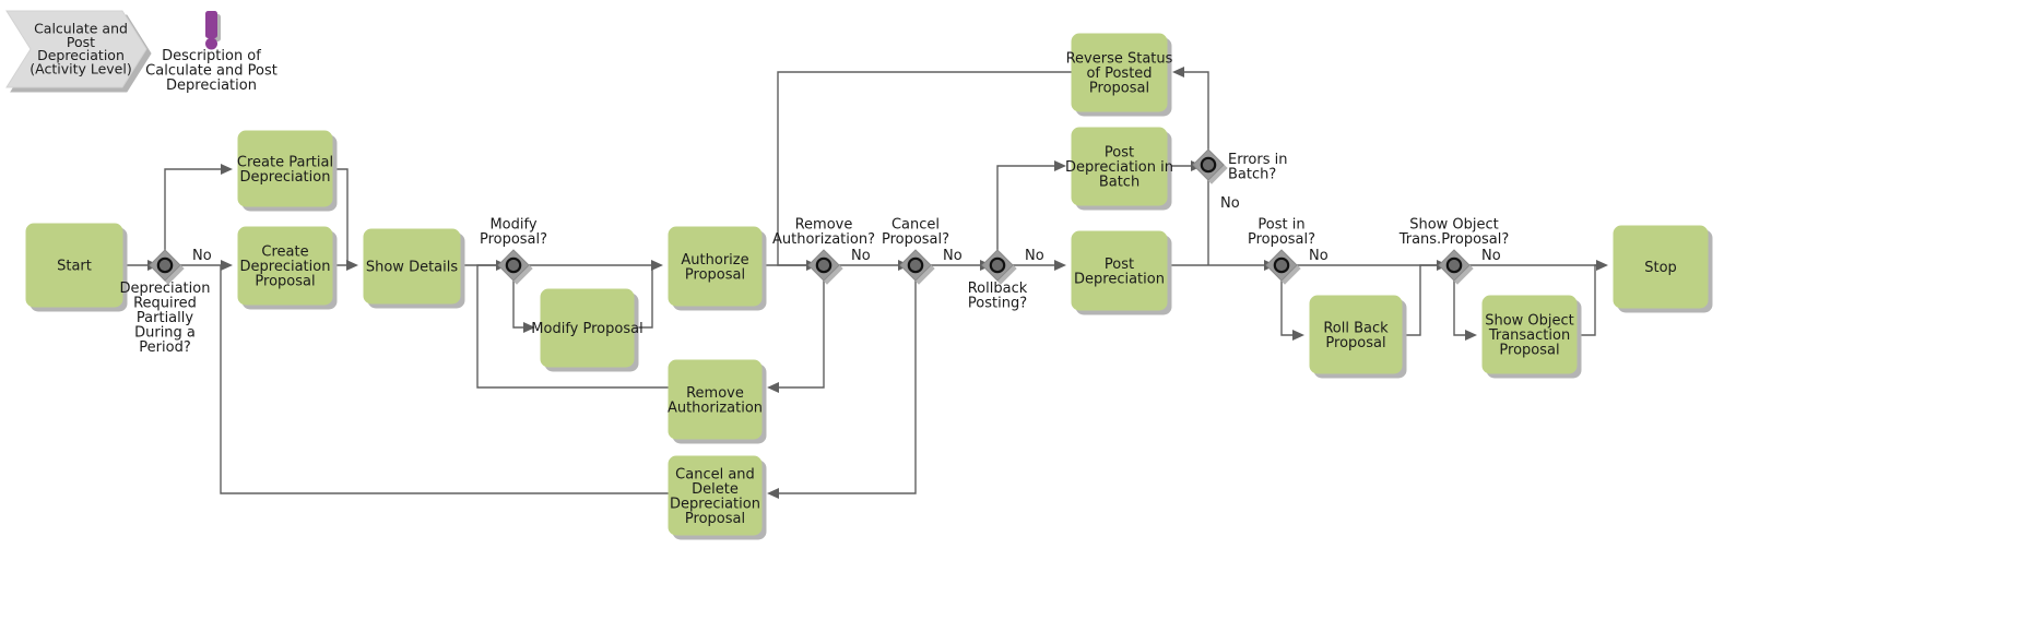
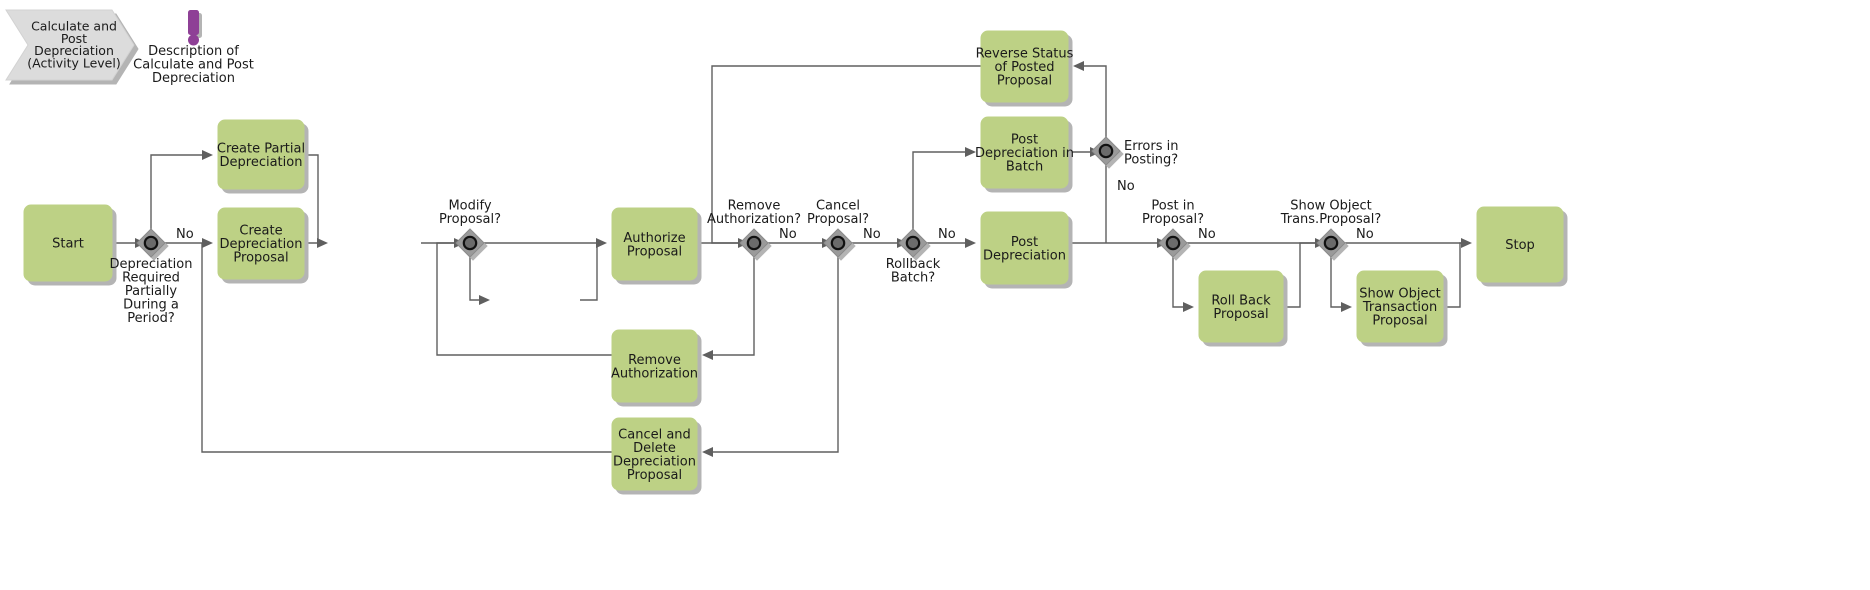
  Start
  Create Partial
  Depreciation
  Create
  Depreciation
  Proposal
- Show Details
- Modify Proposal
  Authorize
  Proposal
  Remove
  Authorization
  Cancel and
  Delete
  Depreciation
  Proposal
  Reverse Status
  of Posted
  Proposal
  Post
  Depreciation in
  Batch
  Post
  Depreciation
  Roll Back
  Proposal
  Show Object
  Transaction
  Proposal
  Stop
  Depreciation
  Required
  Partially
  During a
  Period?
  No
  Modify
  Proposal?
  Remove
  Authorization?
  No
  Cancel
  Proposal?
  No
  Rollback
- Posting?
+ Batch?
  No
  Errors in
- Batch?
+ Posting?
  No
  Post in
  Proposal?
  No
  Show Object
  Trans.Proposal?
  No
  Calculate and
  Post
  Depreciation
  (Activity Level)
  Description of
  Calculate and Post
  Depreciation
